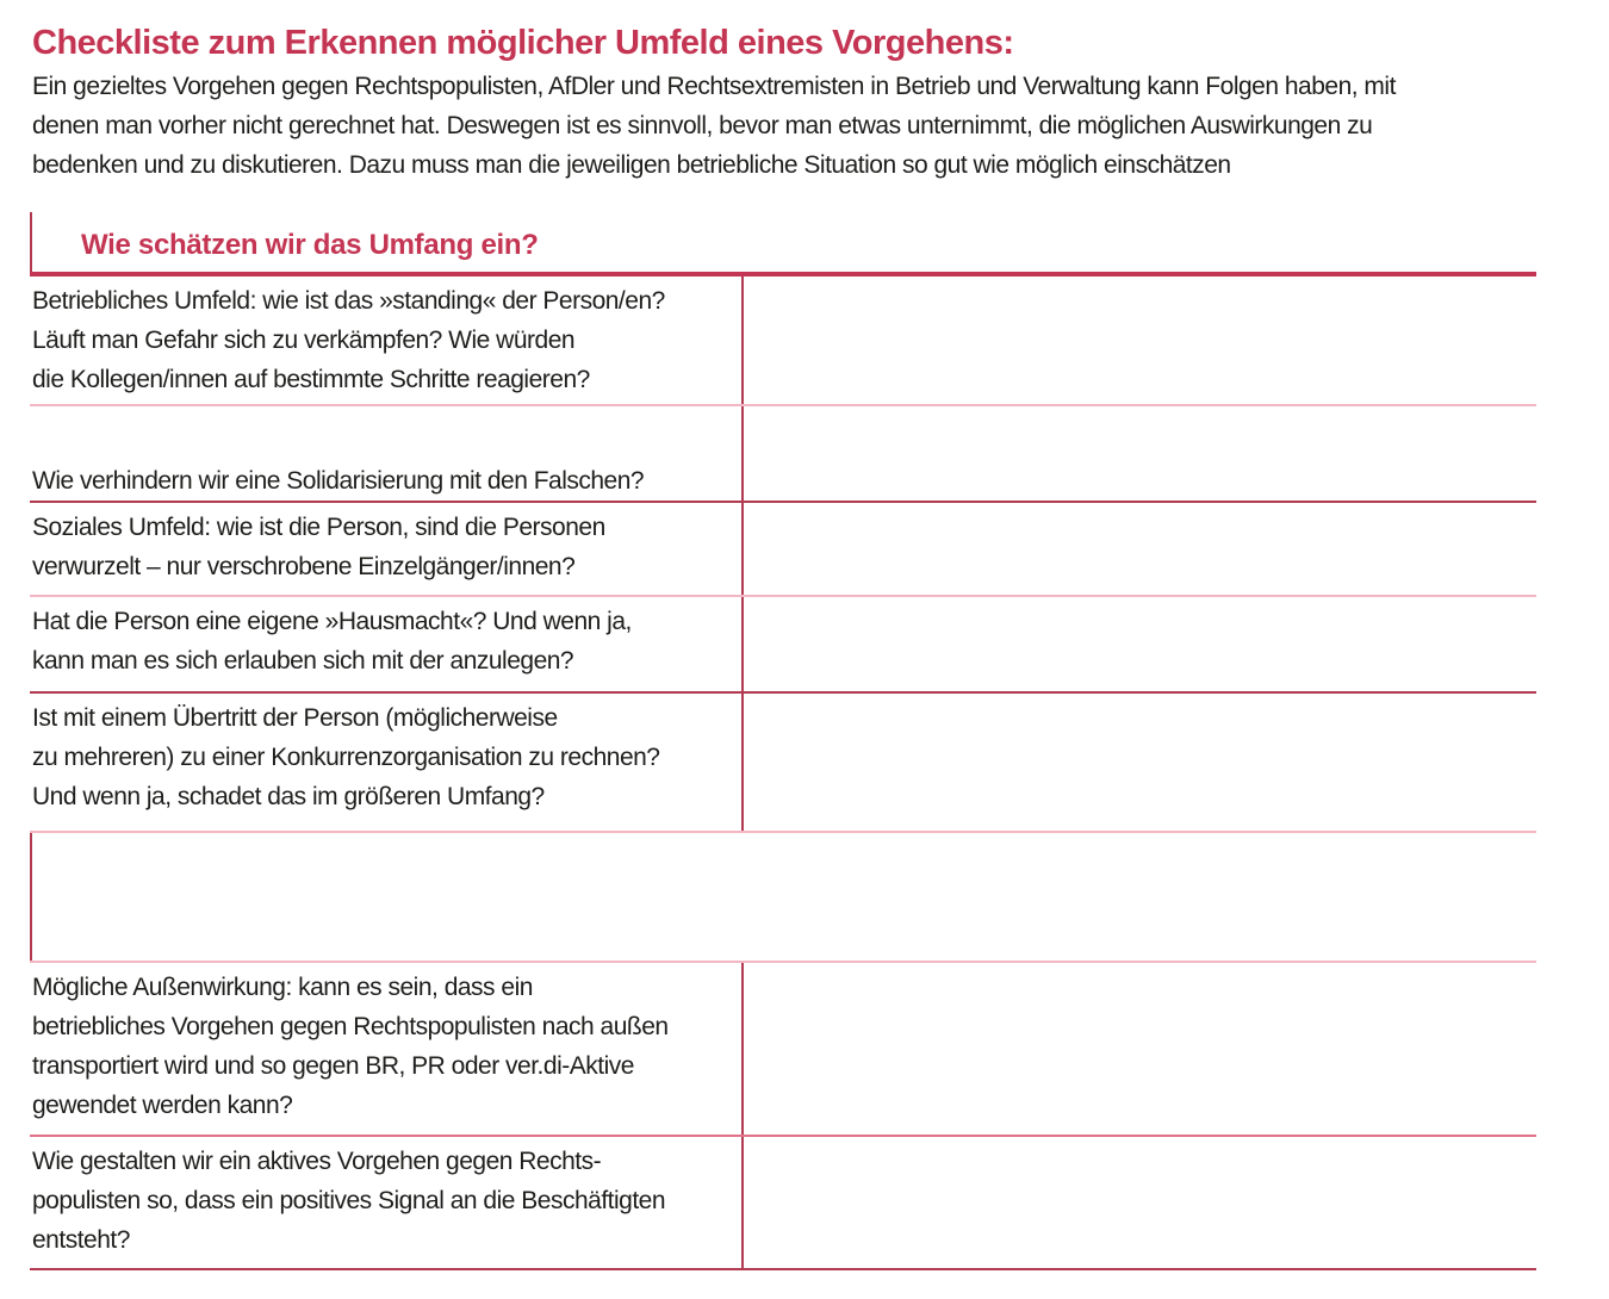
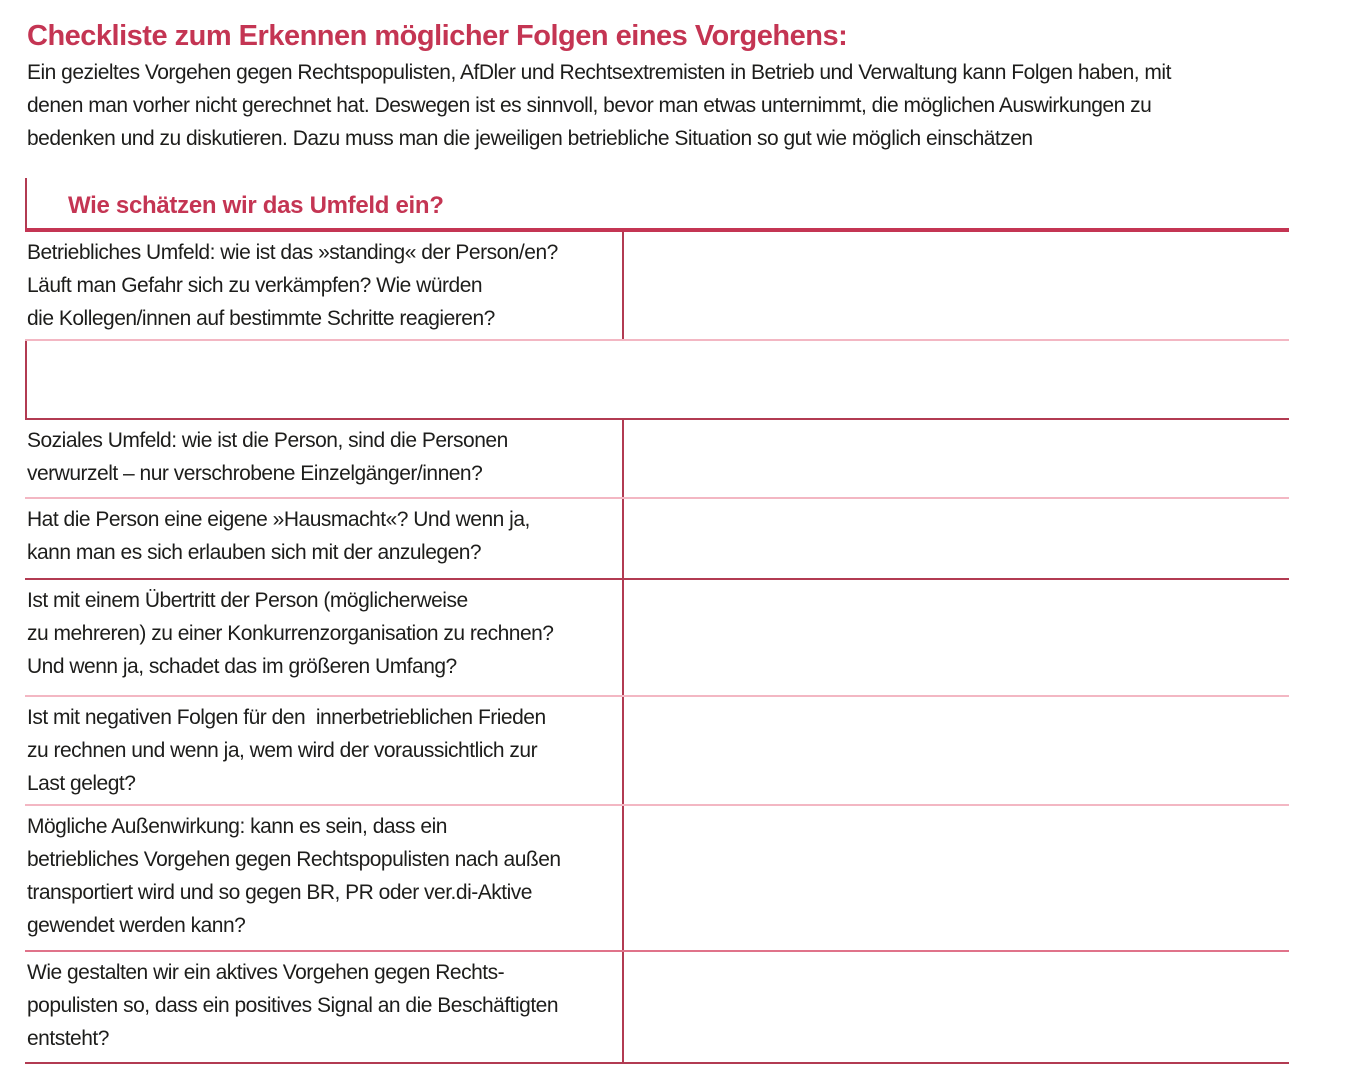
- Checkliste zum Erkennen möglicher Umfeld eines Vorgehens:
+ Checkliste zum Erkennen möglicher Folgen eines Vorgehens:
  Ein gezieltes Vorgehen gegen Rechtspopulisten, AfDler und Rechtsextremisten in Betrieb und Verwaltung kann Folgen haben, mit
  denen man vorher nicht gerechnet hat. Deswegen ist es sinnvoll, bevor man etwas unternimmt, die möglichen Auswirkungen zu
  bedenken und zu diskutieren. Dazu muss man die jeweiligen betriebliche Situation so gut wie möglich einschätzen
- Wie schätzen wir das Umfang ein?
+ Wie schätzen wir das Umfeld ein?
  Betriebliches Umfeld: wie ist das »standing« der Person/en?
  Läuft man Gefahr sich zu verkämpfen? Wie würden
  die Kollegen/innen auf bestimmte Schritte reagieren?
- Wie verhindern wir eine Solidarisierung mit den Falschen?
  Soziales Umfeld: wie ist die Person, sind die Personen
  verwurzelt – nur verschrobene Einzelgänger/innen?
  Hat die Person eine eigene »Hausmacht«? Und wenn ja,
  kann man es sich erlauben sich mit der anzulegen?
  Ist mit einem Übertritt der Person (möglicherweise
  zu mehreren) zu einer Konkurrenzorganisation zu rechnen?
  Und wenn ja, schadet das im größeren Umfang?
+ Ist mit negativen Folgen für den innerbetrieblichen Frieden
+ zu rechnen und wenn ja, wem wird der voraussichtlich zur
+ Last gelegt?
  Mögliche Außenwirkung: kann es sein, dass ein
  betriebliches Vorgehen gegen Rechtspopulisten nach außen
  transportiert wird und so gegen BR, PR oder ver.di-Aktive
  gewendet werden kann?
  Wie gestalten wir ein aktives Vorgehen gegen Rechts-
  populisten so, dass ein positives Signal an die Beschäftigten
  entsteht?
